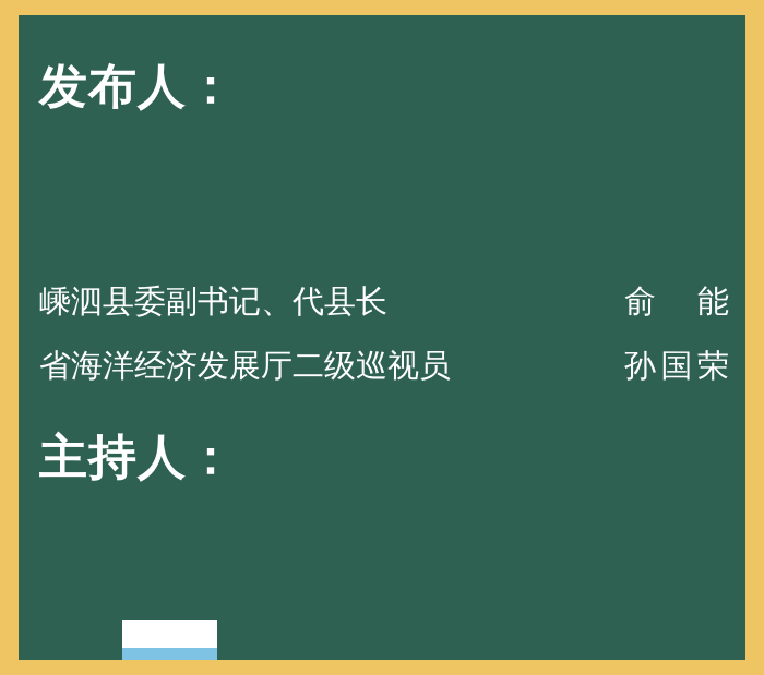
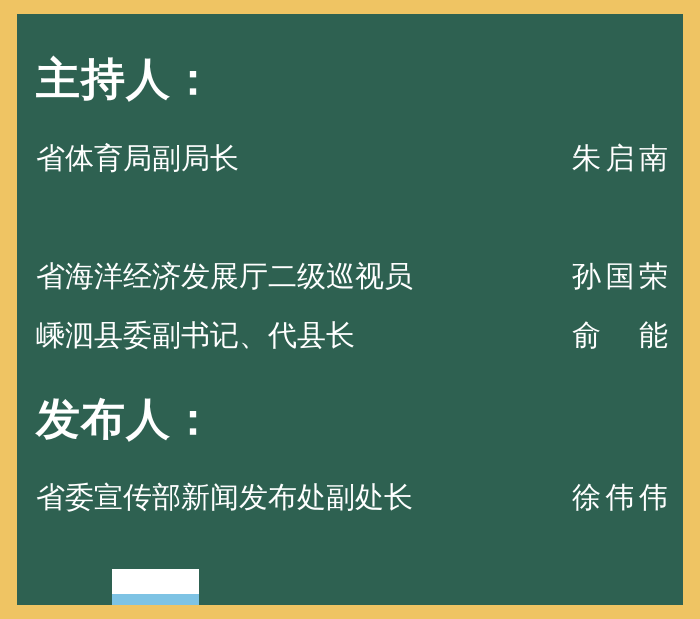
- 发布人：
+ 主持人：
+ 省体育局副局长
+ 朱启南
- 嵊泗县委副书记、代县长
+ 省海洋经济发展厅二级巡视员
- 俞能
+ 孙国荣
- 省海洋经济发展厅二级巡视员
+ 嵊泗县委副书记、代县长
- 孙国荣
+ 俞能
- 主持人：
+ 发布人：
+ 省委宣传部新闻发布处副处长
+ 徐伟伟
